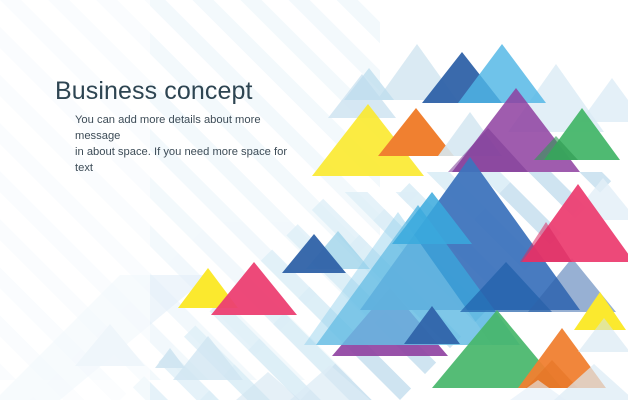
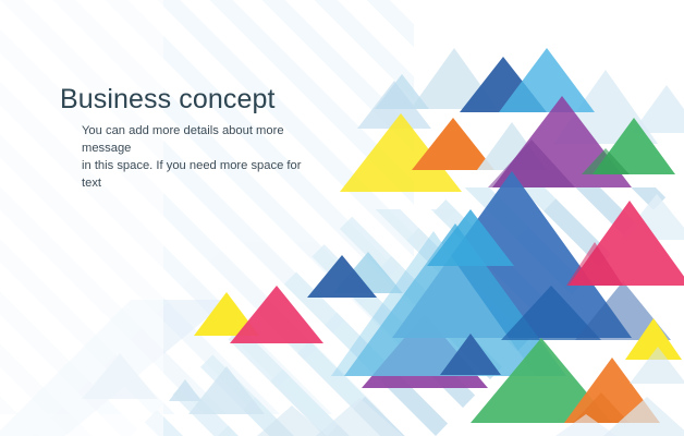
  Business concept
  You can add more details about more message
- in about space. If you need more space for text
+ in this space. If you need more space for text
